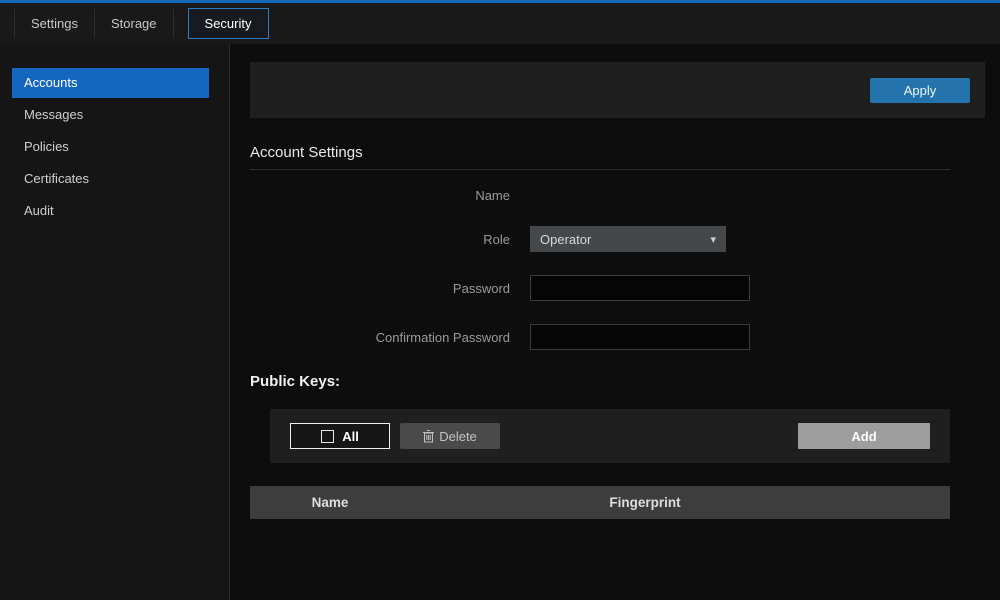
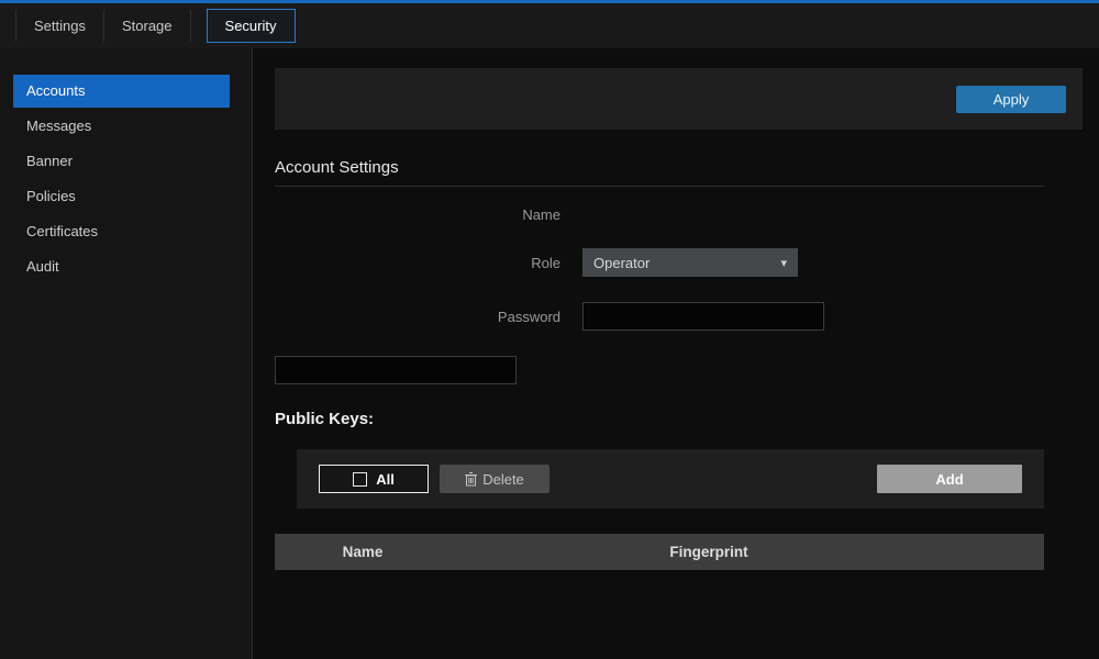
  Settings
  Storage
  Security
  Accounts
  Messages
+ Banner
  Policies
  Certificates
  Audit
  Apply
  Account Settings
  Name
  Role
  Operator
  ▾
  Password
- Confirmation Password
  Public Keys:
  All
  Delete
  Add
  Name
  Fingerprint
